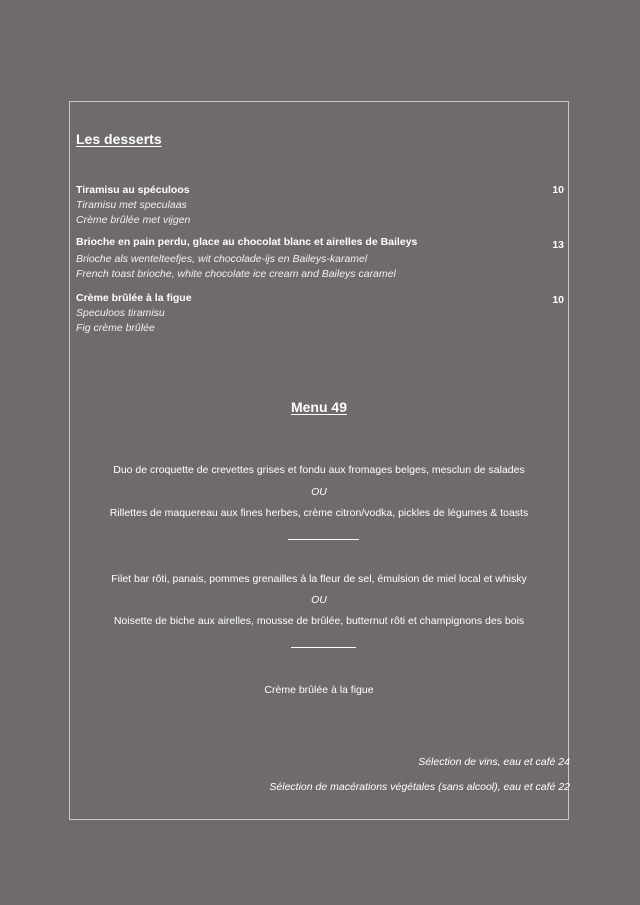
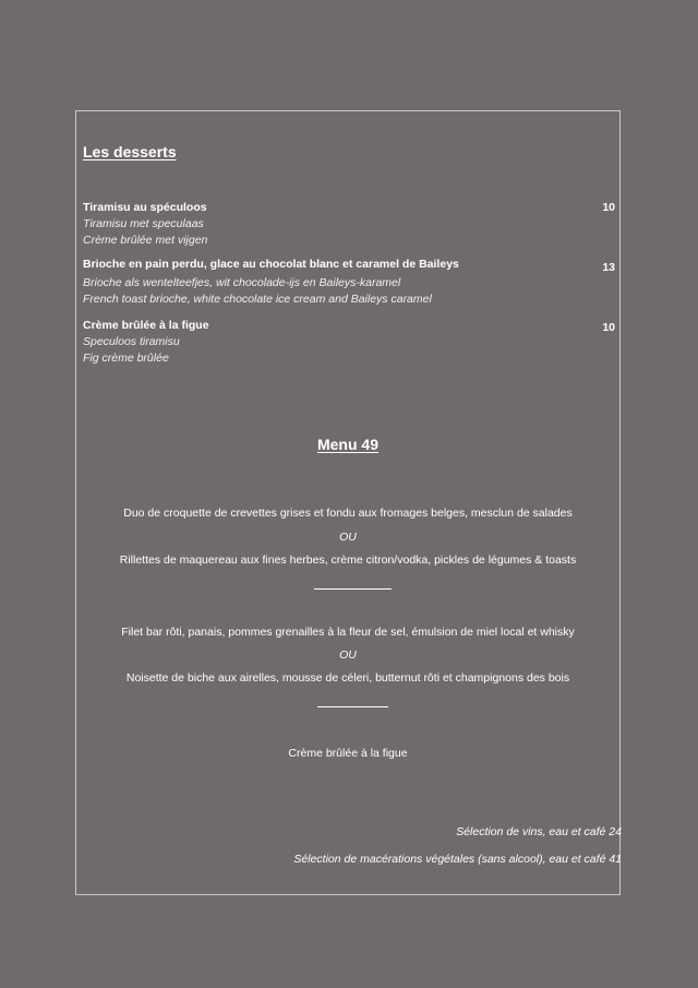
  Les desserts
  Tiramisu au spéculoos
  10
  Tiramisu met speculaas
  Crème brûlée met vijgen
- Brioche en pain perdu, glace au chocolat blanc et airelles de Baileys
+ Brioche en pain perdu, glace au chocolat blanc et caramel de Baileys
  13
  Brioche als wentelteefjes, wit chocolade-ijs en Baileys-karamel
  French toast brioche, white chocolate ice cream and Baileys caramel
  Crème brûlée à la figue
  10
  Speculoos tiramisu
  Fig crème brûlée
  Menu 49
  Duo de croquette de crevettes grises et fondu aux fromages belges, mesclun de salades
  OU
  Rillettes de maquereau aux fines herbes, crème citron/vodka, pickles de légumes & toasts
  Filet bar rôti, panais, pommes grenailles à la fleur de sel, émulsion de miel local et whisky
  OU
- Noisette de biche aux airelles, mousse de brûlée, butternut rôti et champignons des bois
+ Noisette de biche aux airelles, mousse de céleri, butternut rôti et champignons des bois
  Crème brûlée à la figue
  Sélection de vins, eau et café 24
- Sélection de macérations végétales (sans alcool), eau et café 22
+ Sélection de macérations végétales (sans alcool), eau et café 41
